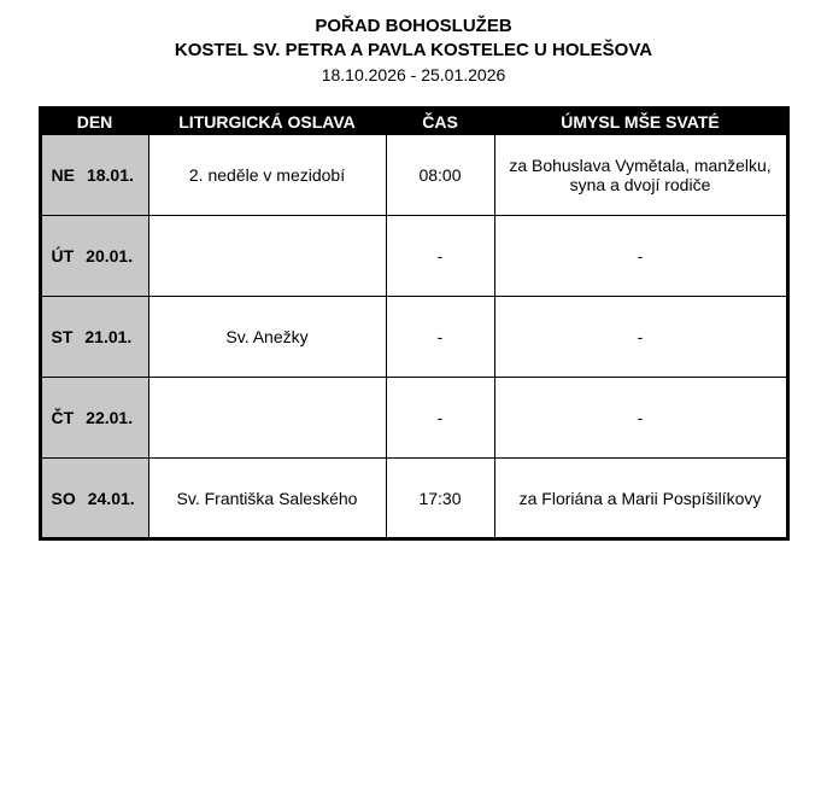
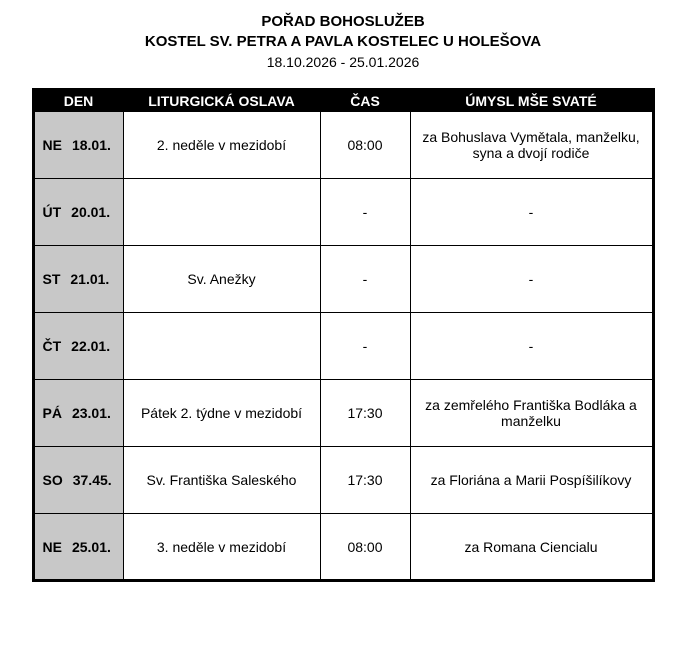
  POŘAD BOHOSLUŽEB
  KOSTEL SV. PETRA A PAVLA KOSTELEC U HOLEŠOVA
  18.10.2026 - 25.01.2026
  DEN	LITURGICKÁ OSLAVA	ČAS	ÚMYSL MŠE SVATÉ
  NE 18.01.	2. neděle v mezidobí	08:00	za Bohuslava Vymětala, manželku, syna a dvojí rodiče
  ÚT 20.01.		-	-
  ST 21.01.	Sv. Anežky	-	-
  ČT 22.01.		-	-
+ PÁ 23.01.	Pátek 2. týdne v mezidobí	17:30	za zemřelého Františka Bodláka a manželku
- SO 24.01.	Sv. Františka Saleského	17:30	za Floriána a Marii Pospíšilíkovy
+ SO 37.45.	Sv. Františka Saleského	17:30	za Floriána a Marii Pospíšilíkovy
+ NE 25.01.	3. neděle v mezidobí	08:00	za Romana Ciencialu
